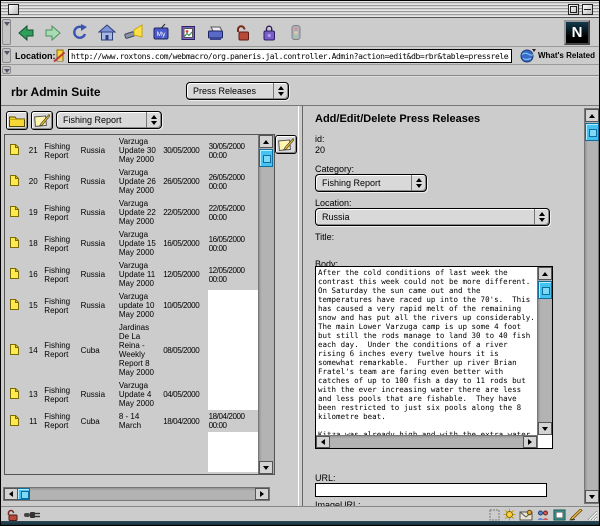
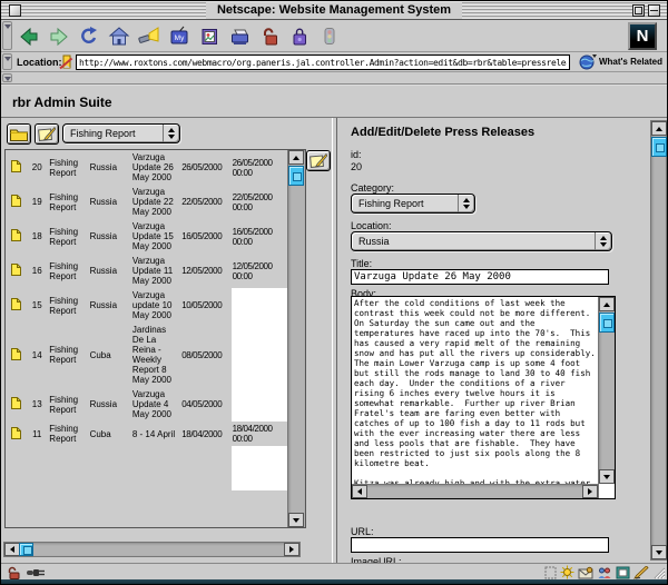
+ Netscape: Website Management System
  N
  Location:
  http://www.roxtons.com/webmacro/org.paneris.jal.controller.Admin?action=edit&db=rbr&table=pressrele
  What's Related
  rbr Admin Suite
- Press Releases
  Fishing Report
- 	21	Fishing Report	Russia	Varzuga Update 30 May 2000	30/05/2000	30/05/2000 00:00
  	20	Fishing Report	Russia	Varzuga Update 26 May 2000	26/05/2000	26/05/2000 00:00
  	19	Fishing Report	Russia	Varzuga Update 22 May 2000	22/05/2000	22/05/2000 00:00
  	18	Fishing Report	Russia	Varzuga Update 15 May 2000	16/05/2000	16/05/2000 00:00
  	16	Fishing Report	Russia	Varzuga Update 11 May 2000	12/05/2000	12/05/2000 00:00
  	15	Fishing Report	Russia	Varzuga update 10 May 2000	10/05/2000
  	14	Fishing Report	Cuba	Jardinas De La Reina - Weekly Report 8 May 2000	08/05/2000
  	13	Fishing Report	Russia	Varzuga Update 4 May 2000	04/05/2000
- 	11	Fishing Report	Cuba	8 - 14 March	18/04/2000	18/04/2000 00:00
+ 	11	Fishing Report	Cuba	8 - 14 April	18/04/2000	18/04/2000 00:00
  Add/Edit/Delete Press Releases
  id:
  20
  Category:
  Fishing Report
  Location:
  Russia
  Title:
+ Varzuga Update 26 May 2000
  Body:
  URL:
  ImageURL:
